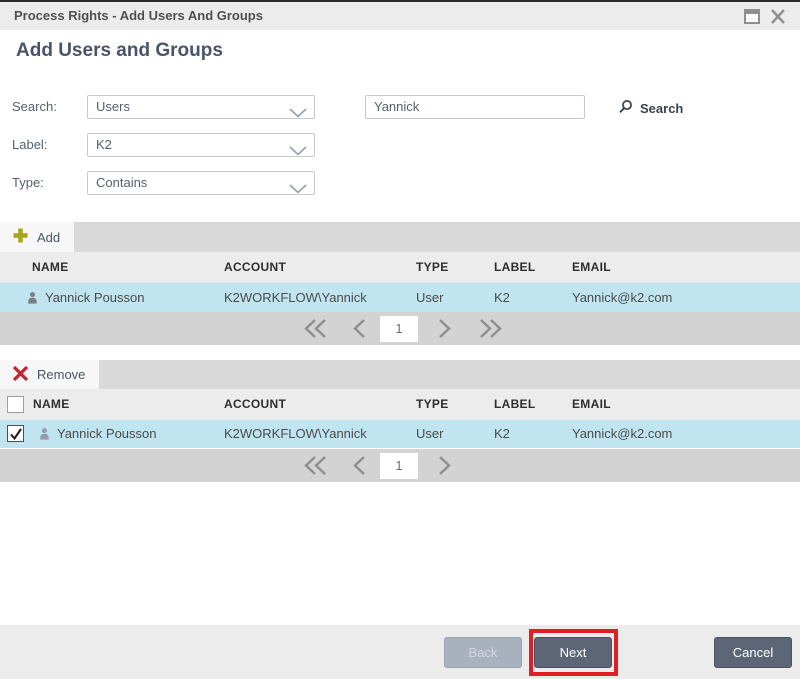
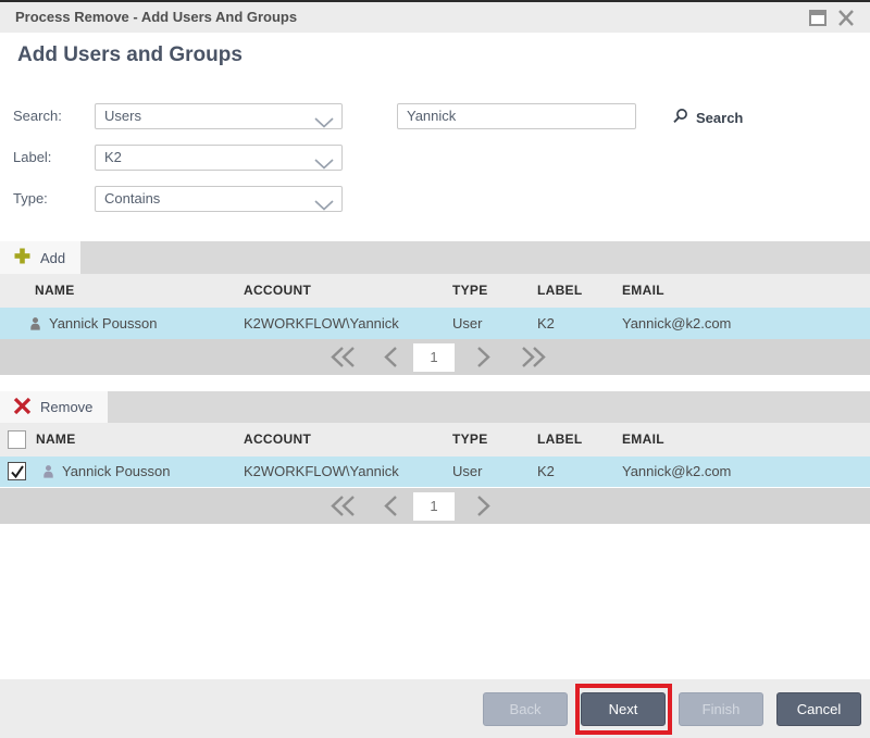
- Process Rights - Add Users And Groups
+ Process Remove - Add Users And Groups
  Add Users and Groups
  Search:
  Users
  Yannick
  Search
  Label:
  K2
  Type:
  Contains
  Add
  NAME
  ACCOUNT
  TYPE
  LABEL
  EMAIL
  Yannick Pousson
  K2WORKFLOW\Yannick
  User
  K2
  Yannick@k2.com
  1
  Remove
  NAME
  ACCOUNT
  TYPE
  LABEL
  EMAIL
  Yannick Pousson
  K2WORKFLOW\Yannick
  User
  K2
  Yannick@k2.com
  1
  Back
  Next
+ Finish
  Cancel
